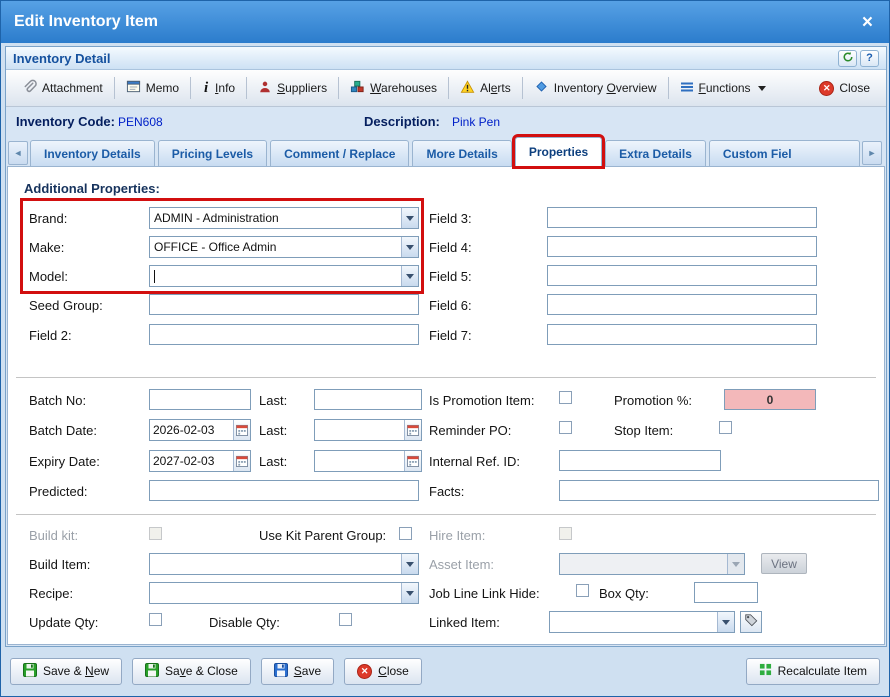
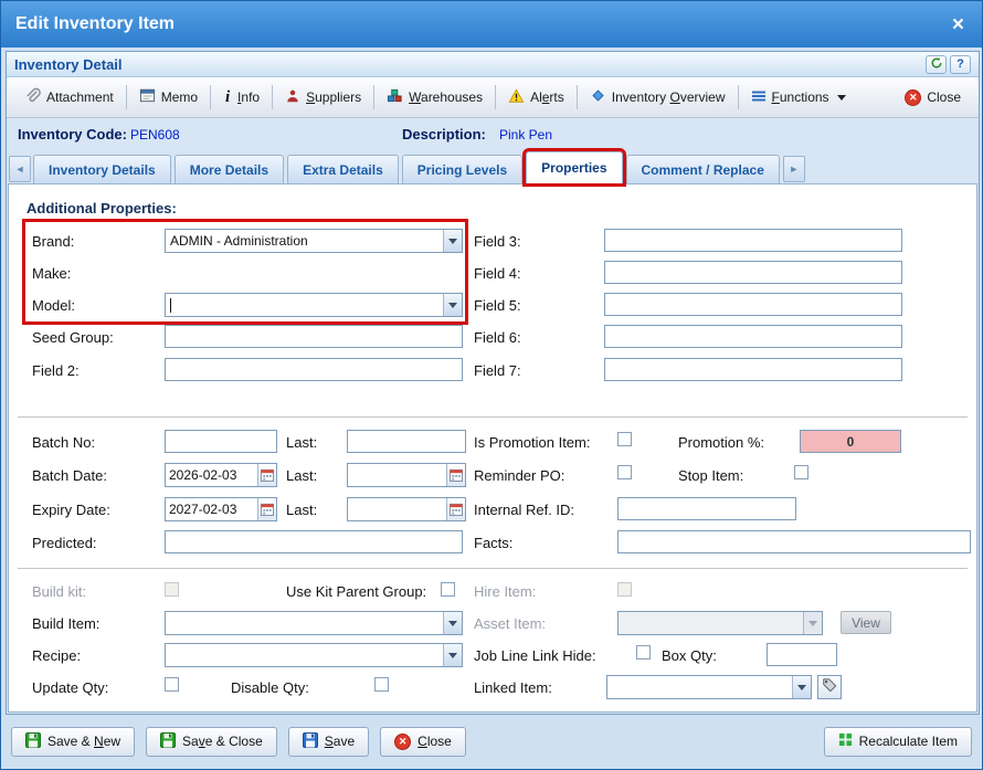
  Edit Inventory Item
  ×
  Inventory Detail
  ?
  Attachment
  Memo
  i
  Info
  Suppliers
  Warehouses
  Alerts
  Inventory Overview
  Functions
  ✕
  Close
  Inventory Code:
  PEN608
  Description:
  Pink Pen
  ◄
  Inventory Details
- Pricing Levels
+ More Details
- Comment / Replace
+ Extra Details
- More Details
+ Pricing Levels
  Properties
- Extra Details
+ Comment / Replace
- Custom Fiel
  ►
  Additional Properties:
  Brand:
  ADMIN - Administration
  Make:
- OFFICE - Office Admin
  Model:
  Seed Group:
  Field 2:
  Field 3:
  Field 4:
  Field 5:
  Field 6:
  Field 7:
  Batch No:
  Last:
  Batch Date:
  2026-02-03
  Last:
  Expiry Date:
  2027-02-03
  Last:
  Predicted:
  Is Promotion Item:
  Promotion %:
  0
  Reminder PO:
  Stop Item:
  Internal Ref. ID:
  Facts:
  Build kit:
  Use Kit Parent Group:
  Hire Item:
  Build Item:
  Asset Item:
  View
  Recipe:
  Job Line Link Hide:
  Box Qty:
  Update Qty:
  Disable Qty:
  Linked Item:
  Save & New
  Save & Close
  Save
  ✕
  Close
  Recalculate Item
